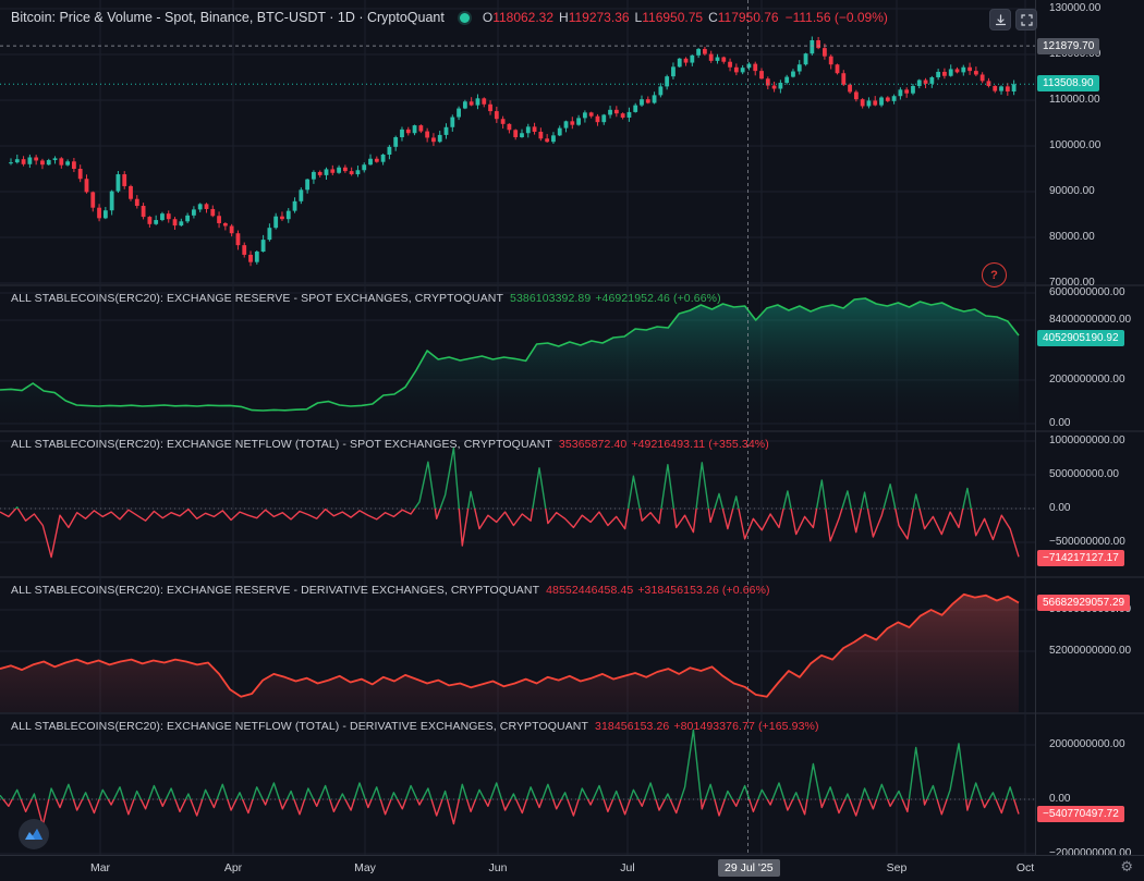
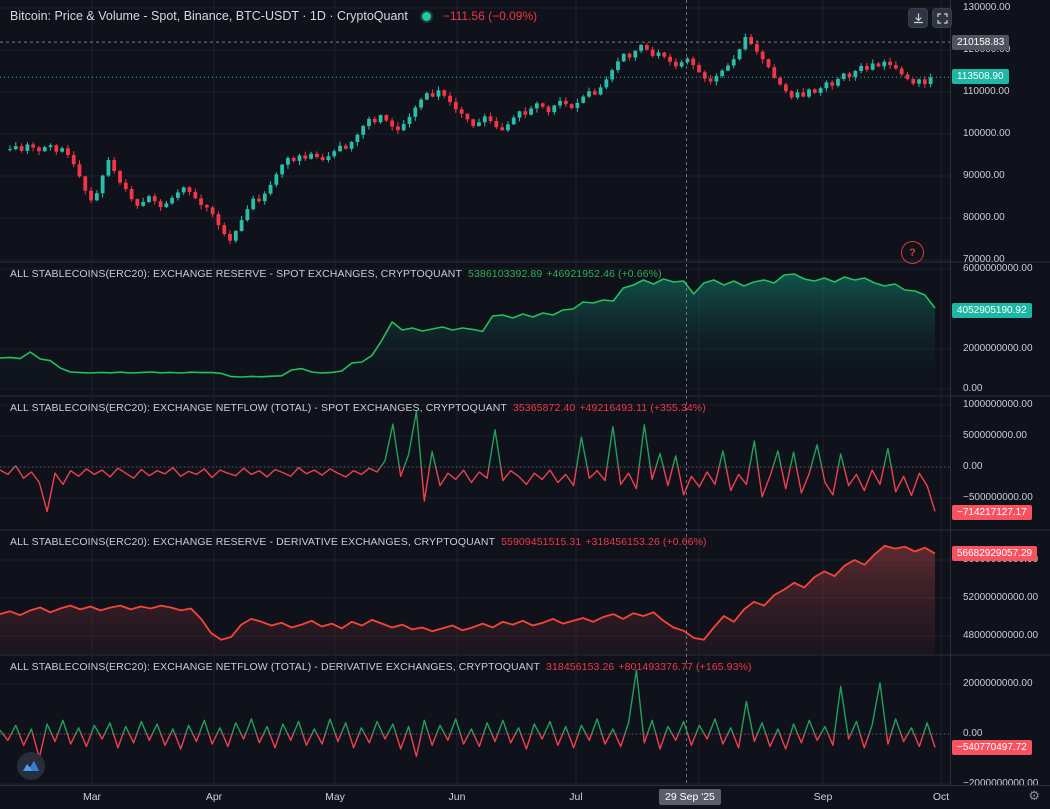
  Bitcoin: Price & Volume - Spot, Binance, BTC-USDT · 1D · CryptoQuant
- O118062.32
- H119273.36
- L116950.75
- C117950.76
  −111.56 (−0.09%)
  ALL STABLECOINS(ERC20): EXCHANGE RESERVE - SPOT EXCHANGES, CRYPTOQUANT 5386103392.89 +46921952.46 (+0.66%)
  ALL STABLECOINS(ERC20): EXCHANGE NETFLOW (TOTAL) - SPOT EXCHANGES, CRYPTOQUANT 35365872.40 +49216493.11 (+355.34%)
- ALL STABLECOINS(ERC20): EXCHANGE RESERVE - DERIVATIVE EXCHANGES, CRYPTOQUANT 48552446458.45 +318456153.26 (+0.66%)
+ ALL STABLECOINS(ERC20): EXCHANGE RESERVE - DERIVATIVE EXCHANGES, CRYPTOQUANT 55909451515.31 +318456153.26 (+0.66%)
  ALL STABLECOINS(ERC20): EXCHANGE NETFLOW (TOTAL) - DERIVATIVE EXCHANGES, CRYPTOQUANT 318456153.26 +801493376.77 (+165.93%)
  130000.00
  110000.00
  100000.00
  90000.00
  80000.00
  70000.00
  6000000000.00
  2000000000.00
  0.00
  1000000000.00
  500000000.00
  0.00
  −500000000.00
  52000000000.00
- 84000000000.00
+ 48000000000.00
  2000000000.00
  0.00
  −2000000000.00
- 121879.70
+ 210158.83
  113508.90
  4052905190.92
  −714217127.17
  56682929057.29
  −540770497.72
  ?
- 29 Jul '25
+ 29 Sep '25
  ⚙
  Mar
  Apr
  May
  Jun
  Jul
  Sep
  Oct
